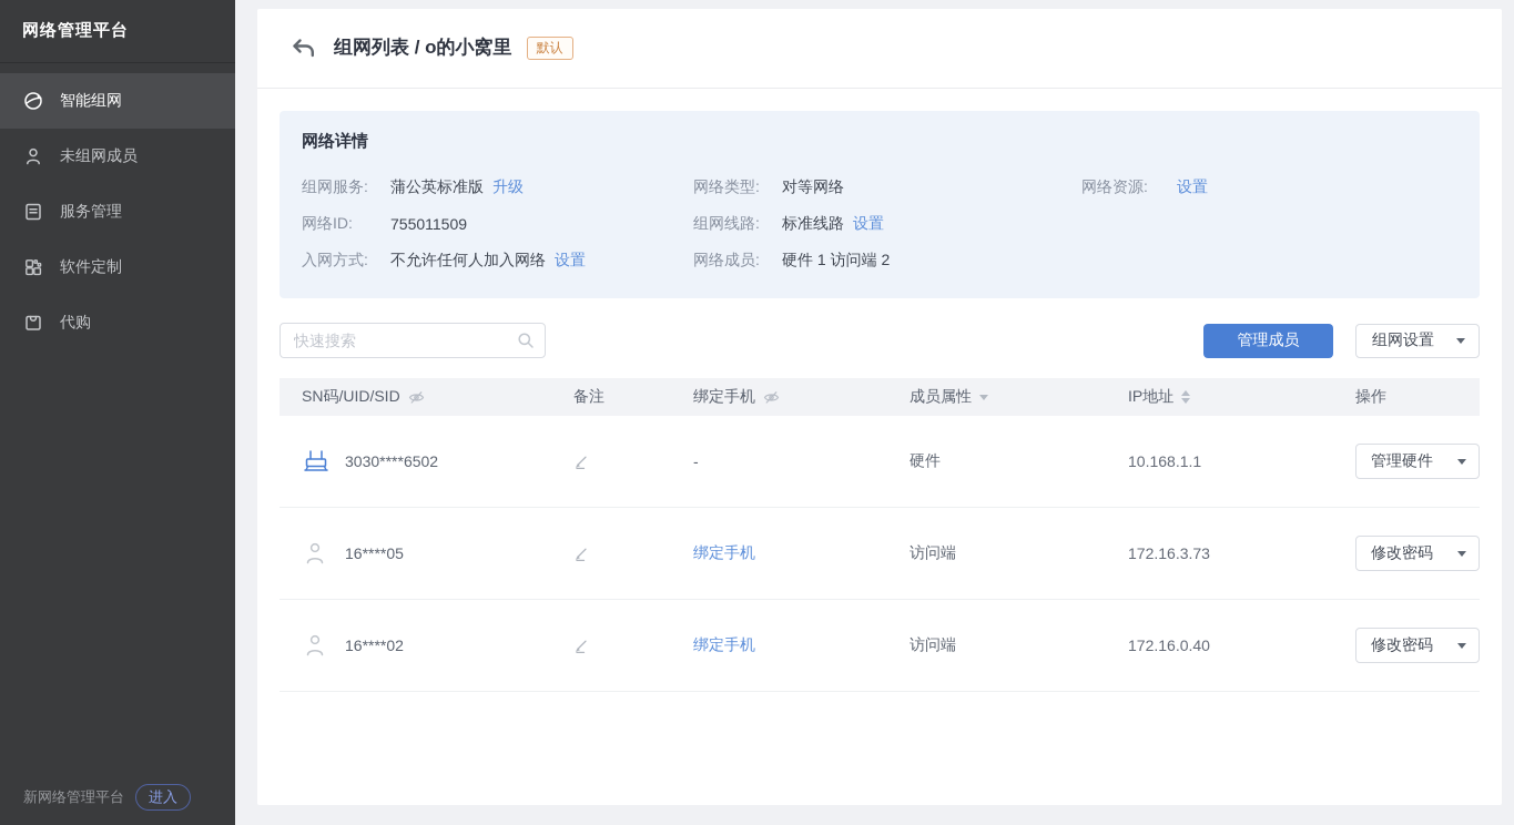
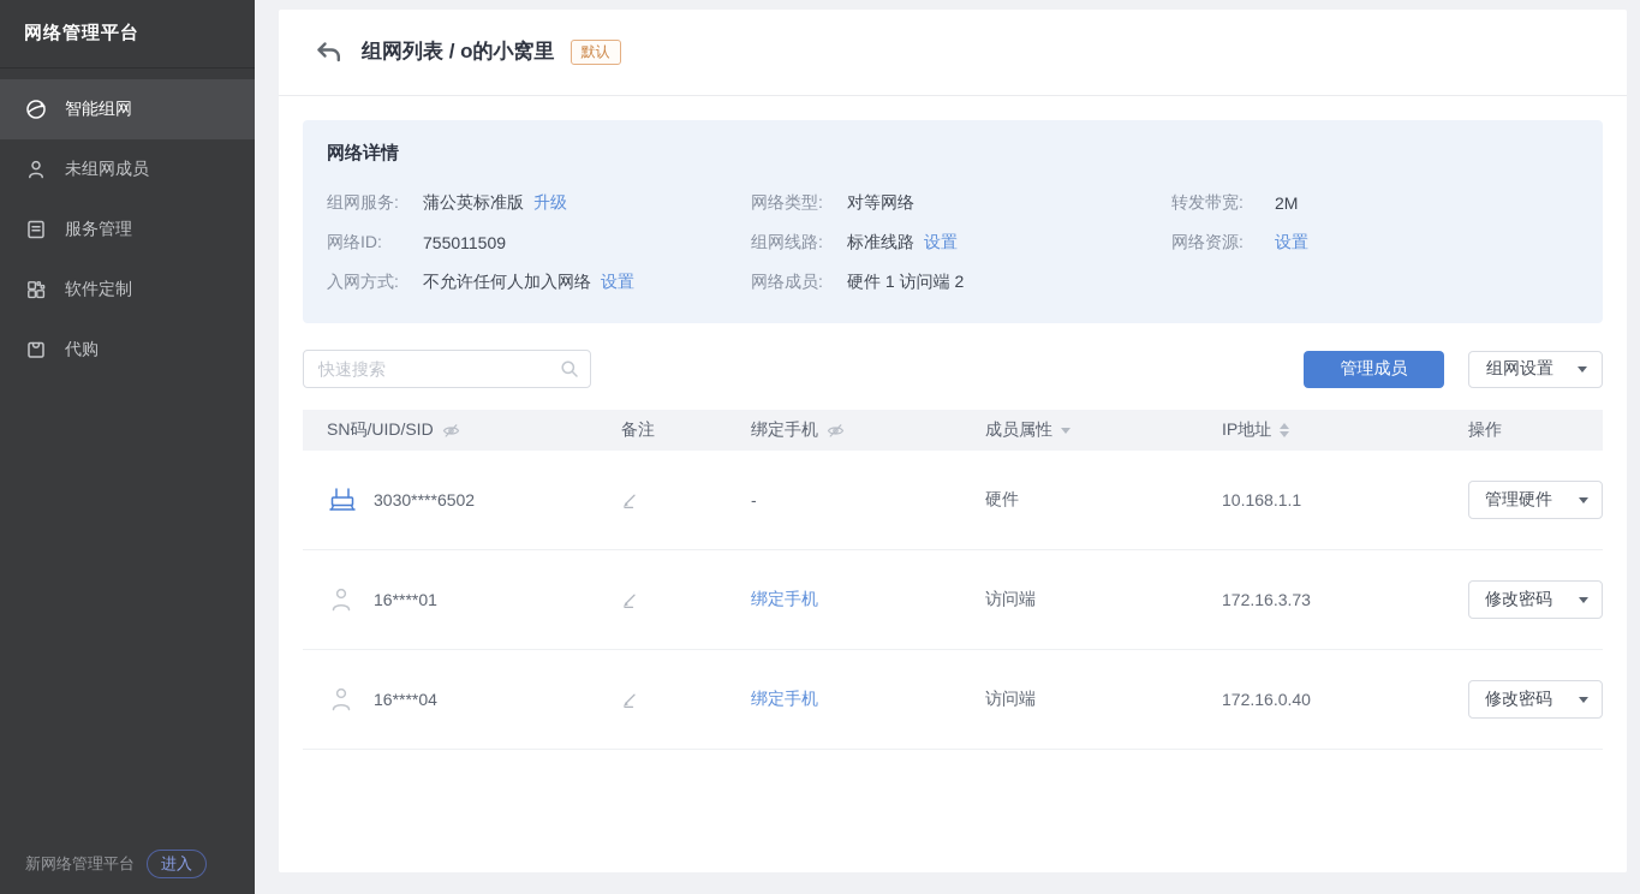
  网络管理平台
  智能组网
  未组网成员
  服务管理
  软件定制
  代购
  新网络管理平台
  进入
  组网列表 / o的小窝里
  默认
  网络详情
  组网服务:
  蒲公英标准版
  升级
  网络ID:
  755011509
  入网方式:
  不允许任何人加入网络
  设置
  网络类型:
  对等网络
  组网线路:
  标准线路
  设置
  网络成员:
  硬件 1 访问端 2
+ 转发带宽:
+ 2M
  网络资源:
  设置
  快速搜索
  管理成员
  组网设置
  SN码/UID/SID
  备注
  绑定手机
  成员属性
  IP地址
  操作
  3030****6502
  -
  硬件
  10.168.1.1
  管理硬件
- 16****05
+ 16****01
  绑定手机
  访问端
  172.16.3.73
  修改密码
- 16****02
+ 16****04
  绑定手机
  访问端
  172.16.0.40
  修改密码
